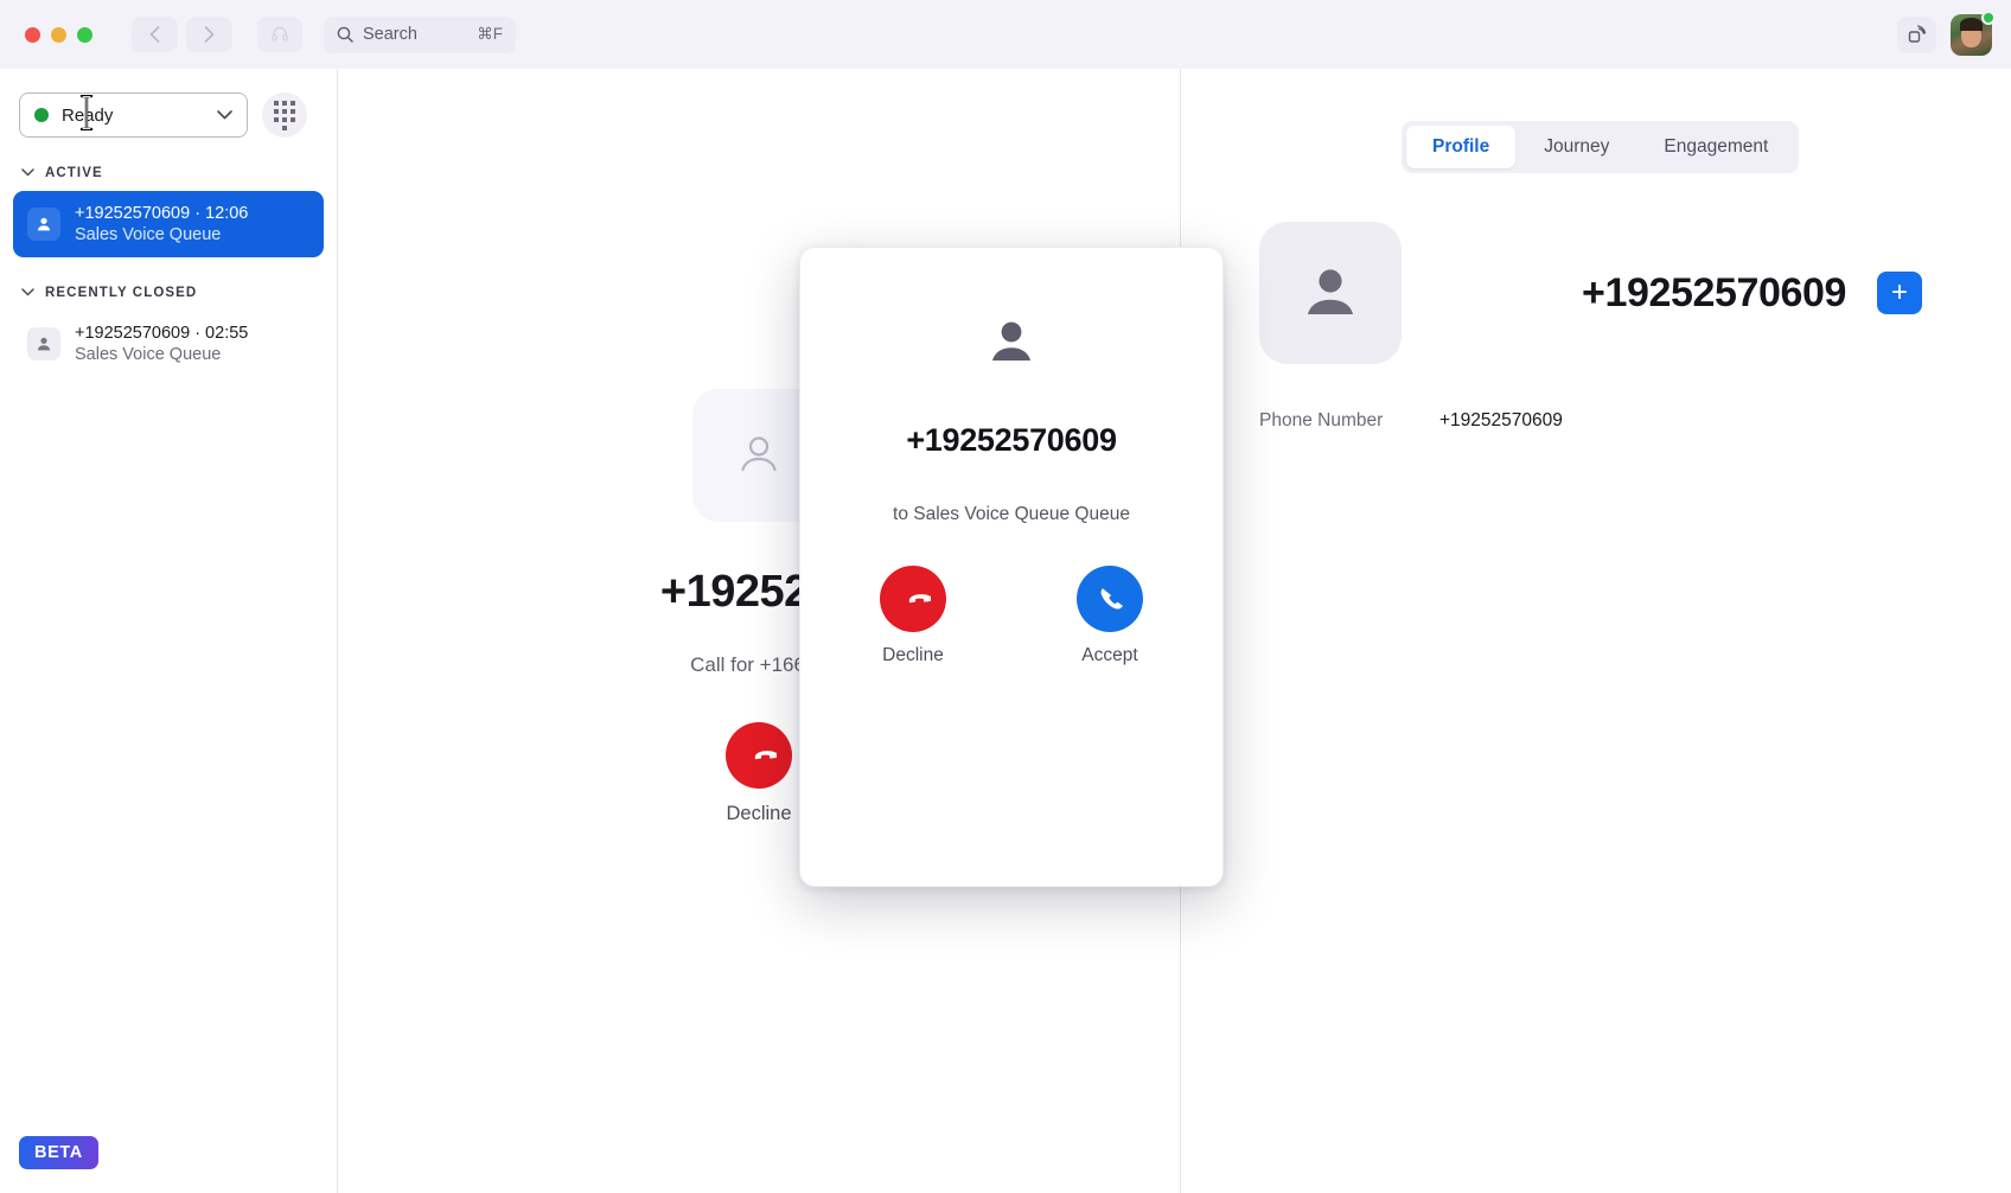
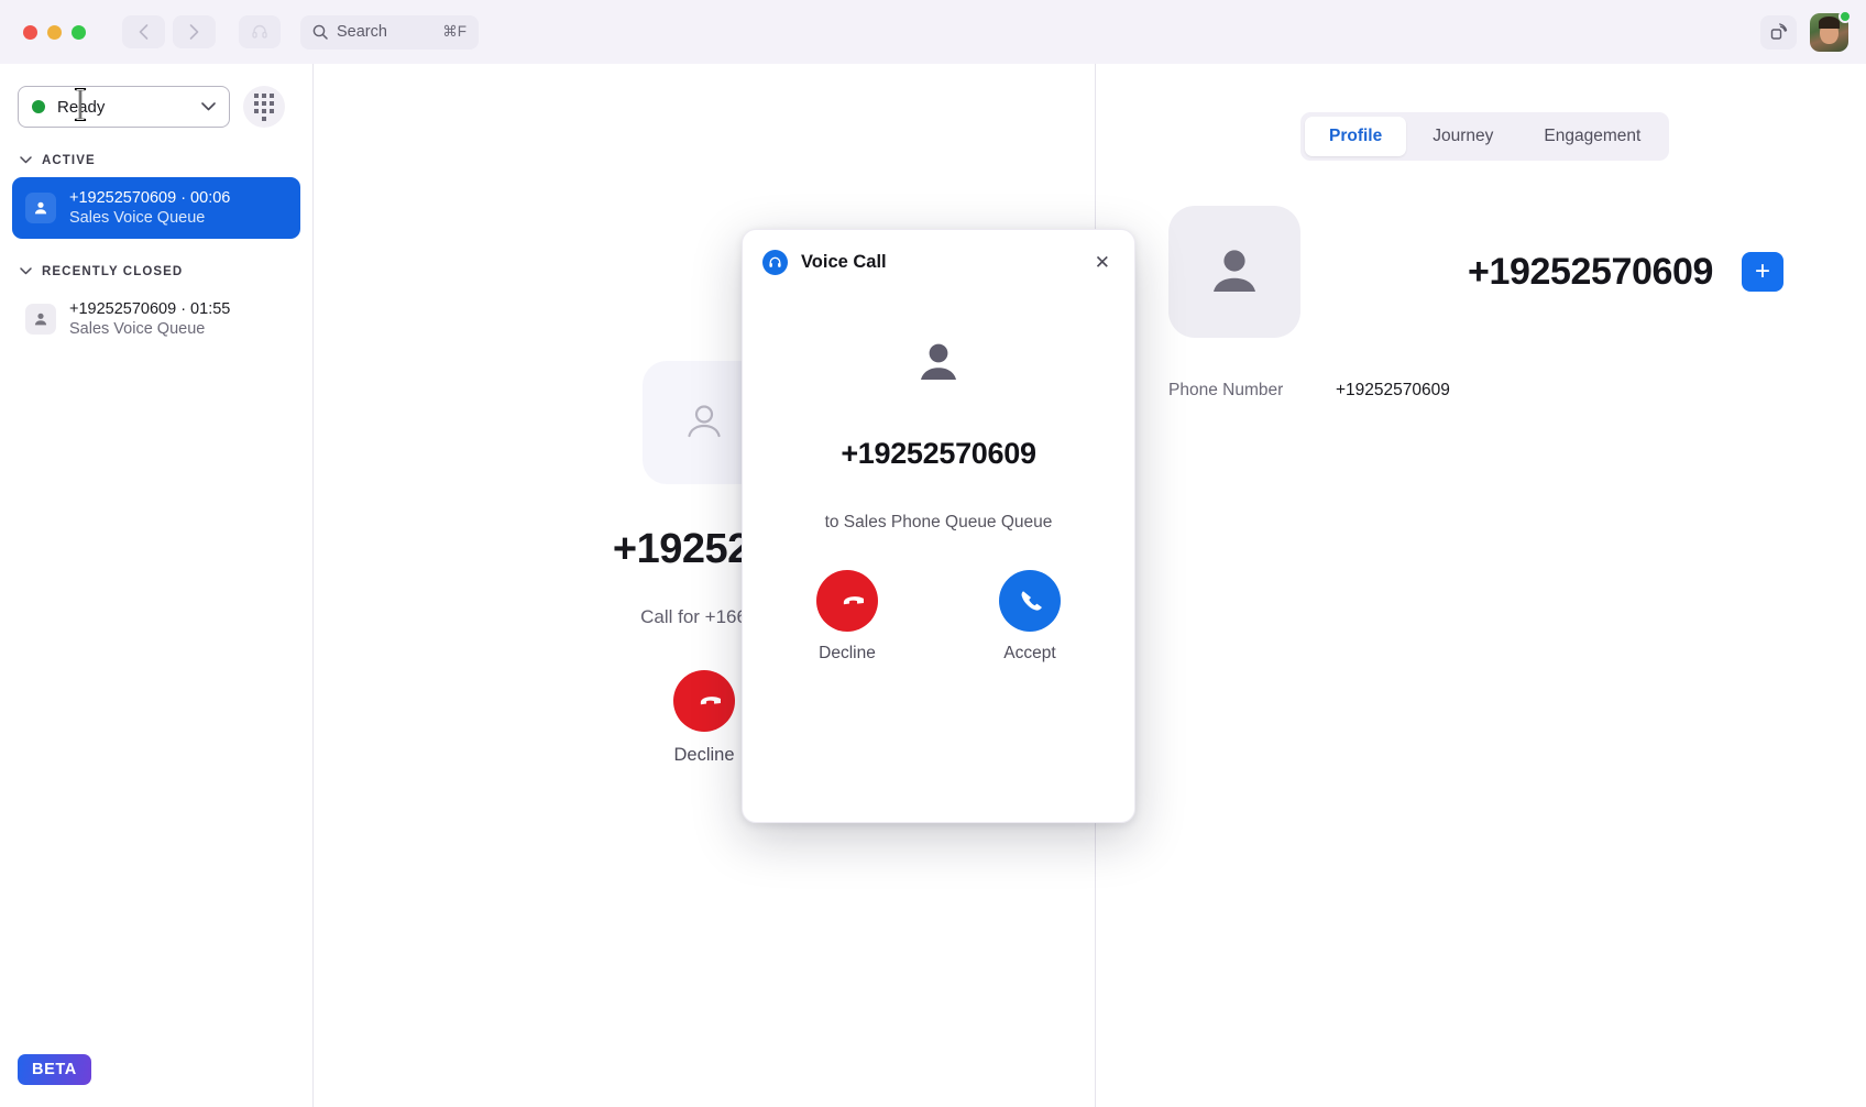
  Search
  ⌘F
  Ready
  ACTIVE
- +19252570609 · 12:06
+ +19252570609 · 00:06
  Sales Voice Queue
  RECENTLY CLOSED
- +19252570609 · 02:55
+ +19252570609 · 01:55
  Sales Voice Queue
  BETA
  +19252
  Call for +16
  Decline
  Profile
  Journey
  Engagement
  +19252570609
  +
  Phone Number
  +19252570609
+ Voice Call
+ ✕
  +19252570609
- to Sales Voice Queue Queue
+ to Sales Phone Queue Queue
  Decline
  Accept
